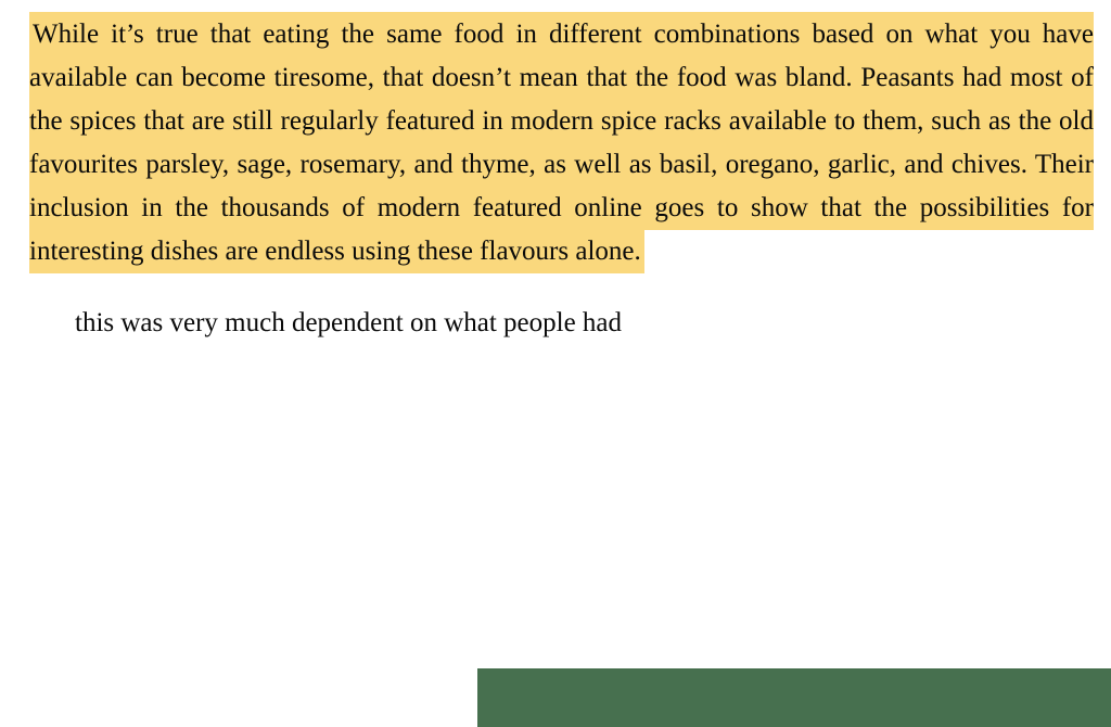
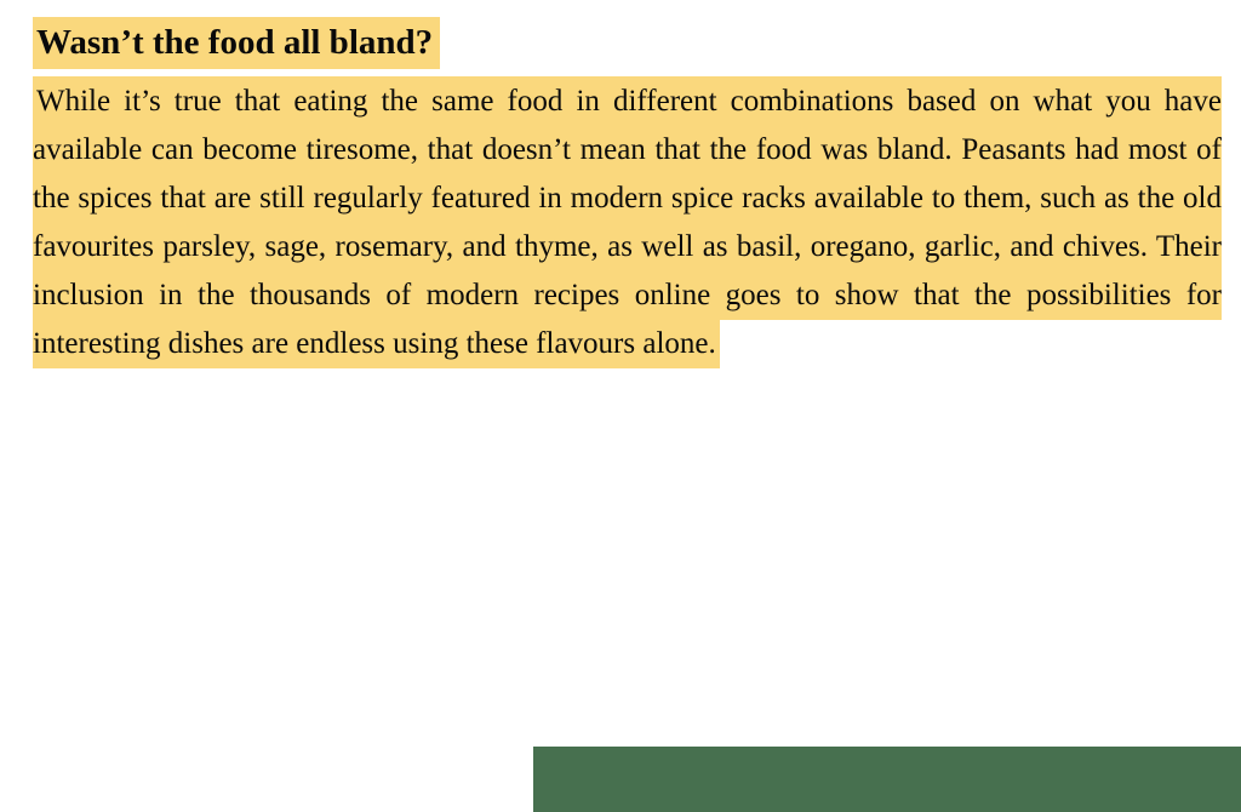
+ Wasn’t the food all bland?
- While it’s true that eating the same food in different combinations based on what you have available can become tiresome, that doesn’t mean that the food was bland. Peasants had most of the spices that are still regularly featured in modern spice racks available to them, such as the old favourites parsley, sage, rosemary, and thyme, as well as basil, oregano, garlic, and chives. Their inclusion in the thousands of modern featured online goes to show that the possibilities for interesting dishes are endless using these flavours alone.
+ While it’s true that eating the same food in different combinations based on what you have available can become tiresome, that doesn’t mean that the food was bland. Peasants had most of the spices that are still regularly featured in modern spice racks available to them, such as the old favourites parsley, sage, rosemary, and thyme, as well as basil, oregano, garlic, and chives. Their inclusion in the thousands of modern recipes online goes to show that the possibilities for interesting dishes are endless using these flavours alone.
- this was very much dependent on what people had
